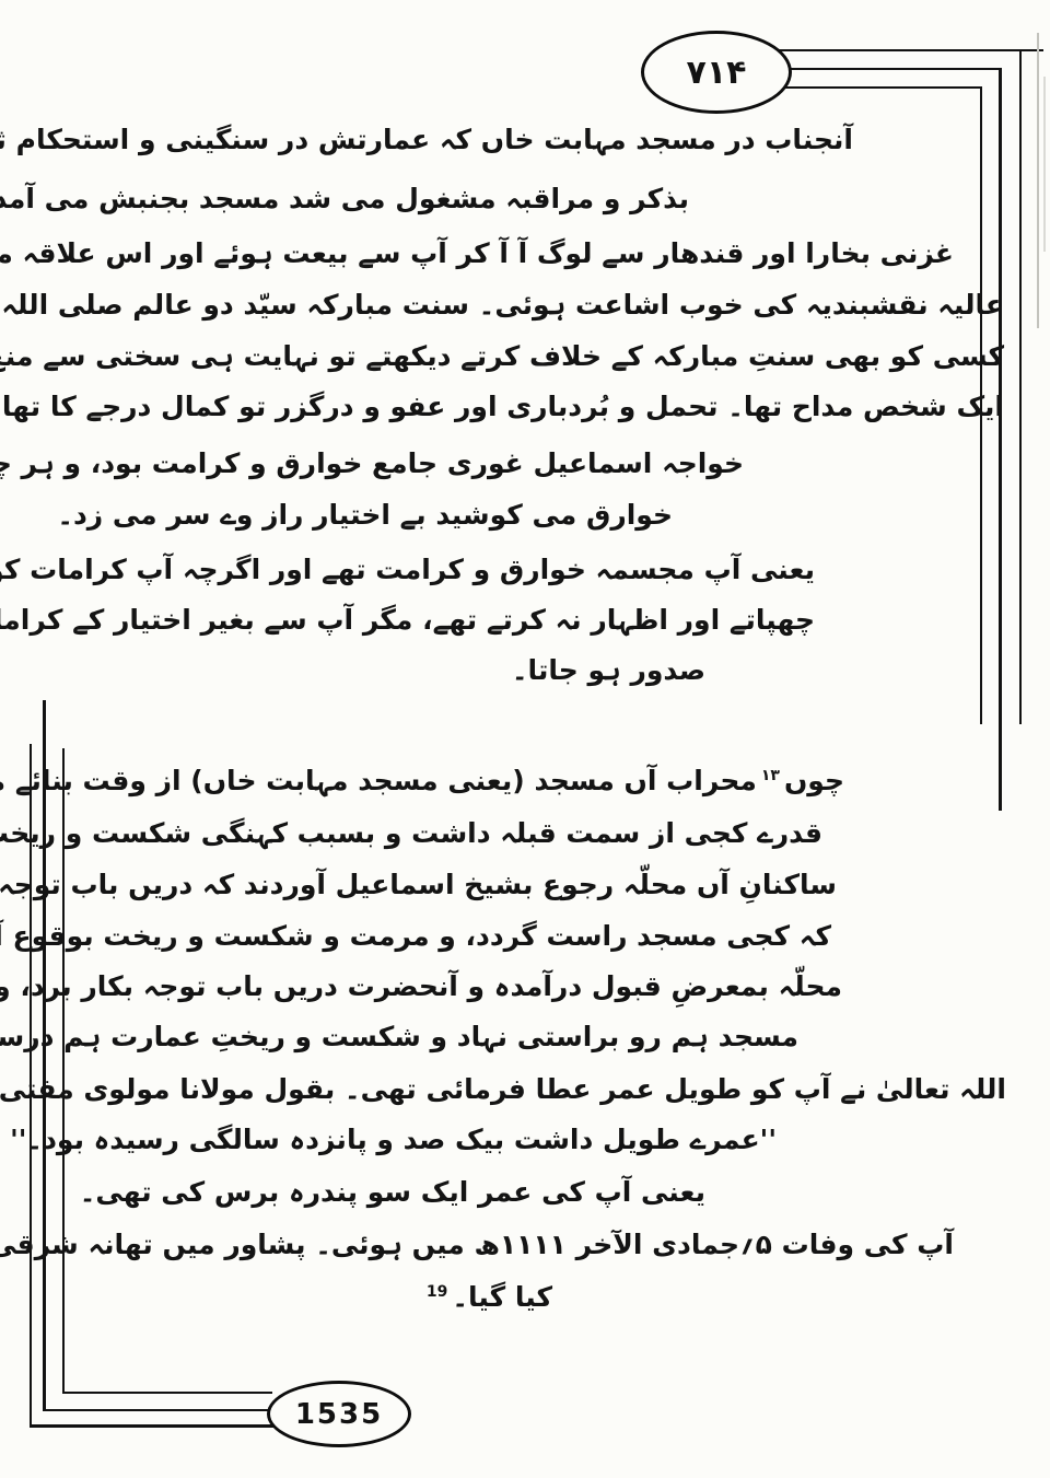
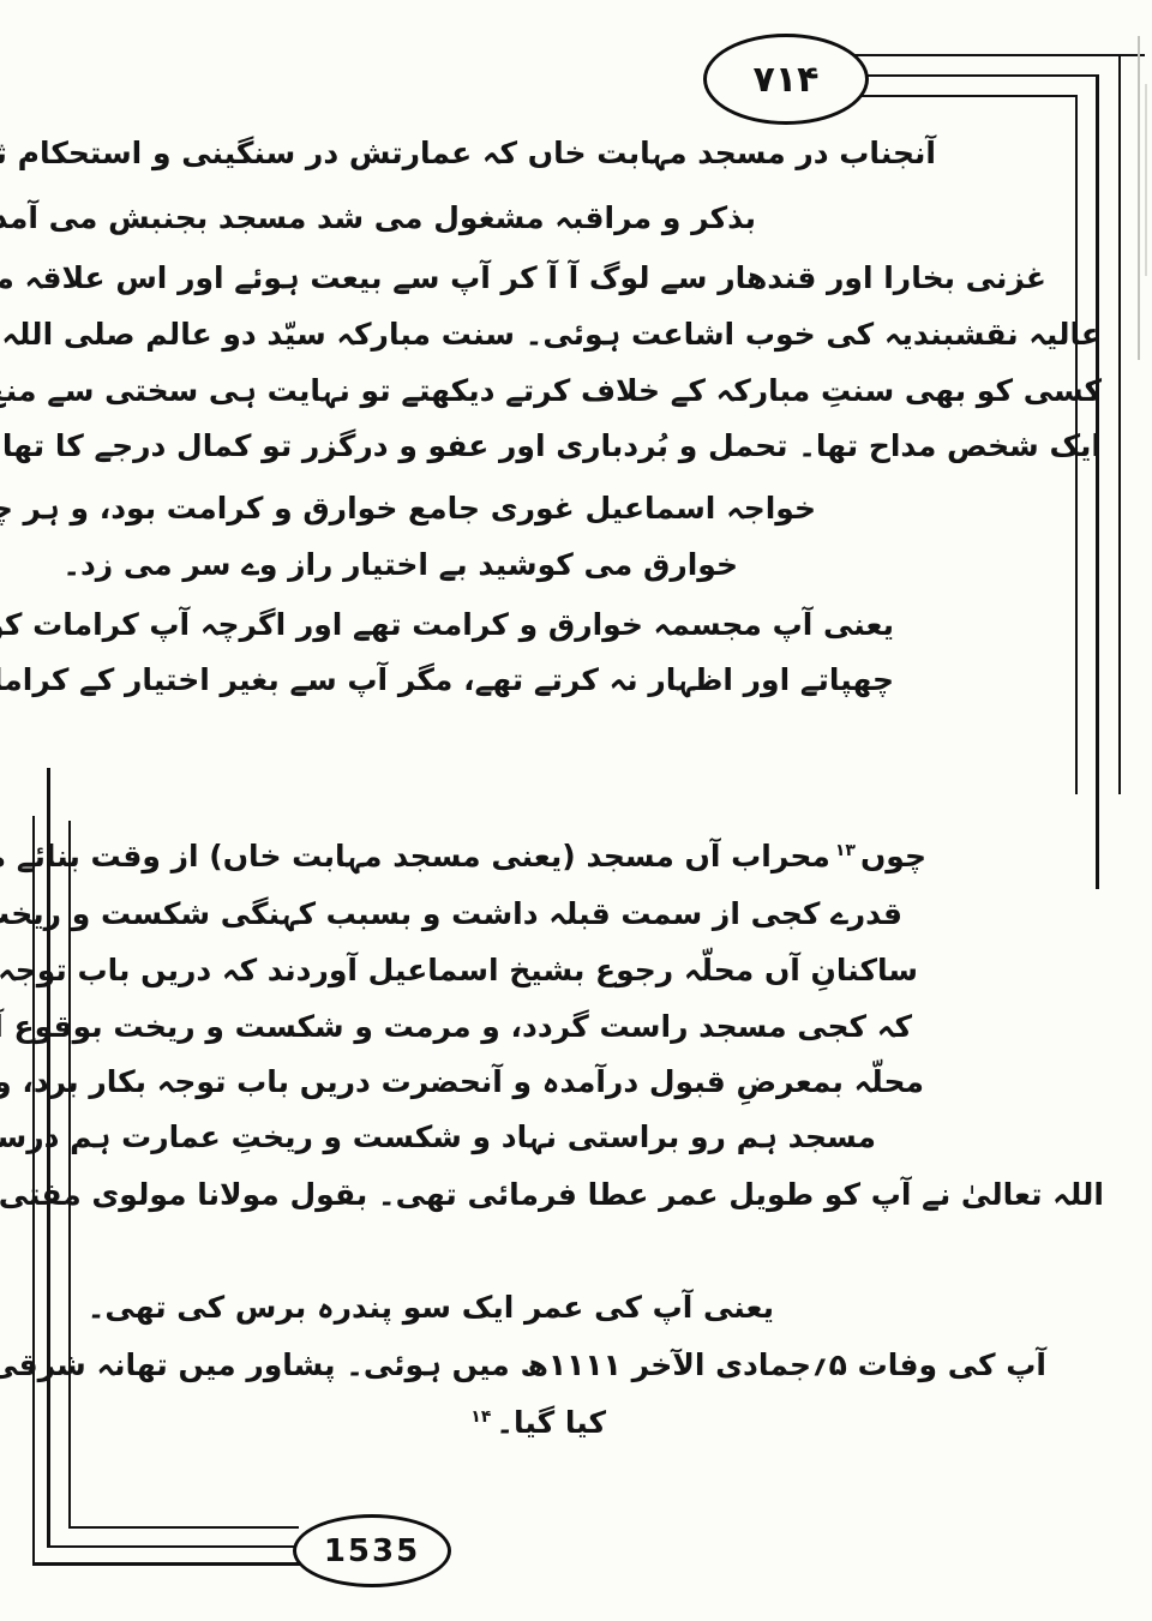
  ۷۱۴
  1535
  آنجناب در مسجد مہابت خاں کہ عمارتش در سنگینی و استحکام ث
  بذکر و مراقبہ مشغول می شد مسجد بجنبش می آمد
  غزنی بخارا اور قندھار سے لوگ آ آ کر آپ سے بیعت ہوئے اور اس علاقہ م
  کسی کو بھی سنتِ مبارکہ کے خلاف کرتے دیکھتے تو نہایت ہی سختی سے من
  خواجہ اسماعیل غوری جامع خوارق و کرامت بود، و ہر چ
  خوارق می کوشید بے اختیار راز وے سر می زد۔
  یعنی آپ مجسمہ خوارق و کرامت تھے اور اگرچہ آپ کرامات ک
  چھپاتے اور اظہار نہ کرتے تھے، مگر آپ سے بغیر اختیار کے کرام
- صدور ہو جاتا۔
  چوں۱۳محراب آں مسجد (یعنی مسجد مہابت خاں) از وقت بنائے
  قدرے کجی از سمت قبلہ داشت و بسبب کہنگی شکست و ریخ
  ساکنانِ آں محلّہ رجوع بشیخ اسماعیل آوردند کہ دریں باب توجہ
  کہ کجی مسجد راست گردد، و مرمت و شکست و ریخت بوقوع
  محلّہ بمعرضِ قبول درآمدہ و آنحضرت دریں باب توجہ بکار برد، و
  مسجد ہم رو براستی نہاد و شکست و ریختِ عمارت ہم درس
  اللہ تعالیٰ نے آپ کو طویل عمر عطا فرمائی تھی۔ بقول مولانا مولوی مفتی
- ''عمرے طویل داشت بیک صد و پانزدہ سالگی رسیدہ بود۔''
  یعنی آپ کی عمر ایک سو پندرہ برس کی تھی۔
  آپ کی وفات ۵؍جمادی الآخر ۱۱۱۱ھ میں ہوئی۔ پشاور میں تھانہ شرقی
- کیا گیا۔19
+ کیا گیا۔۱۴
